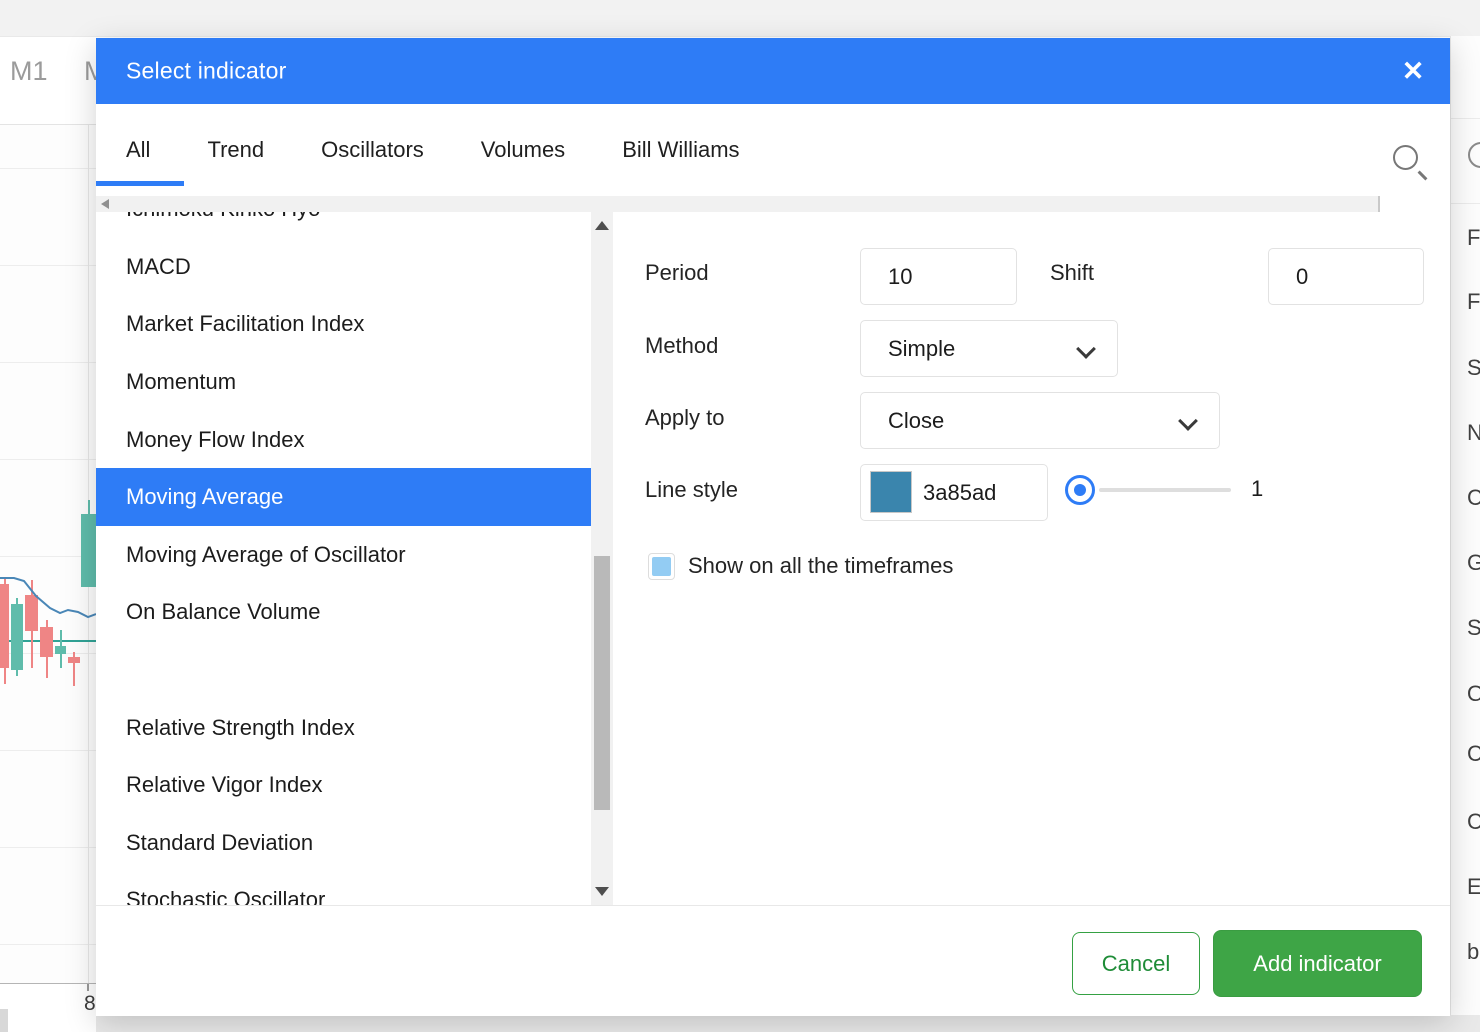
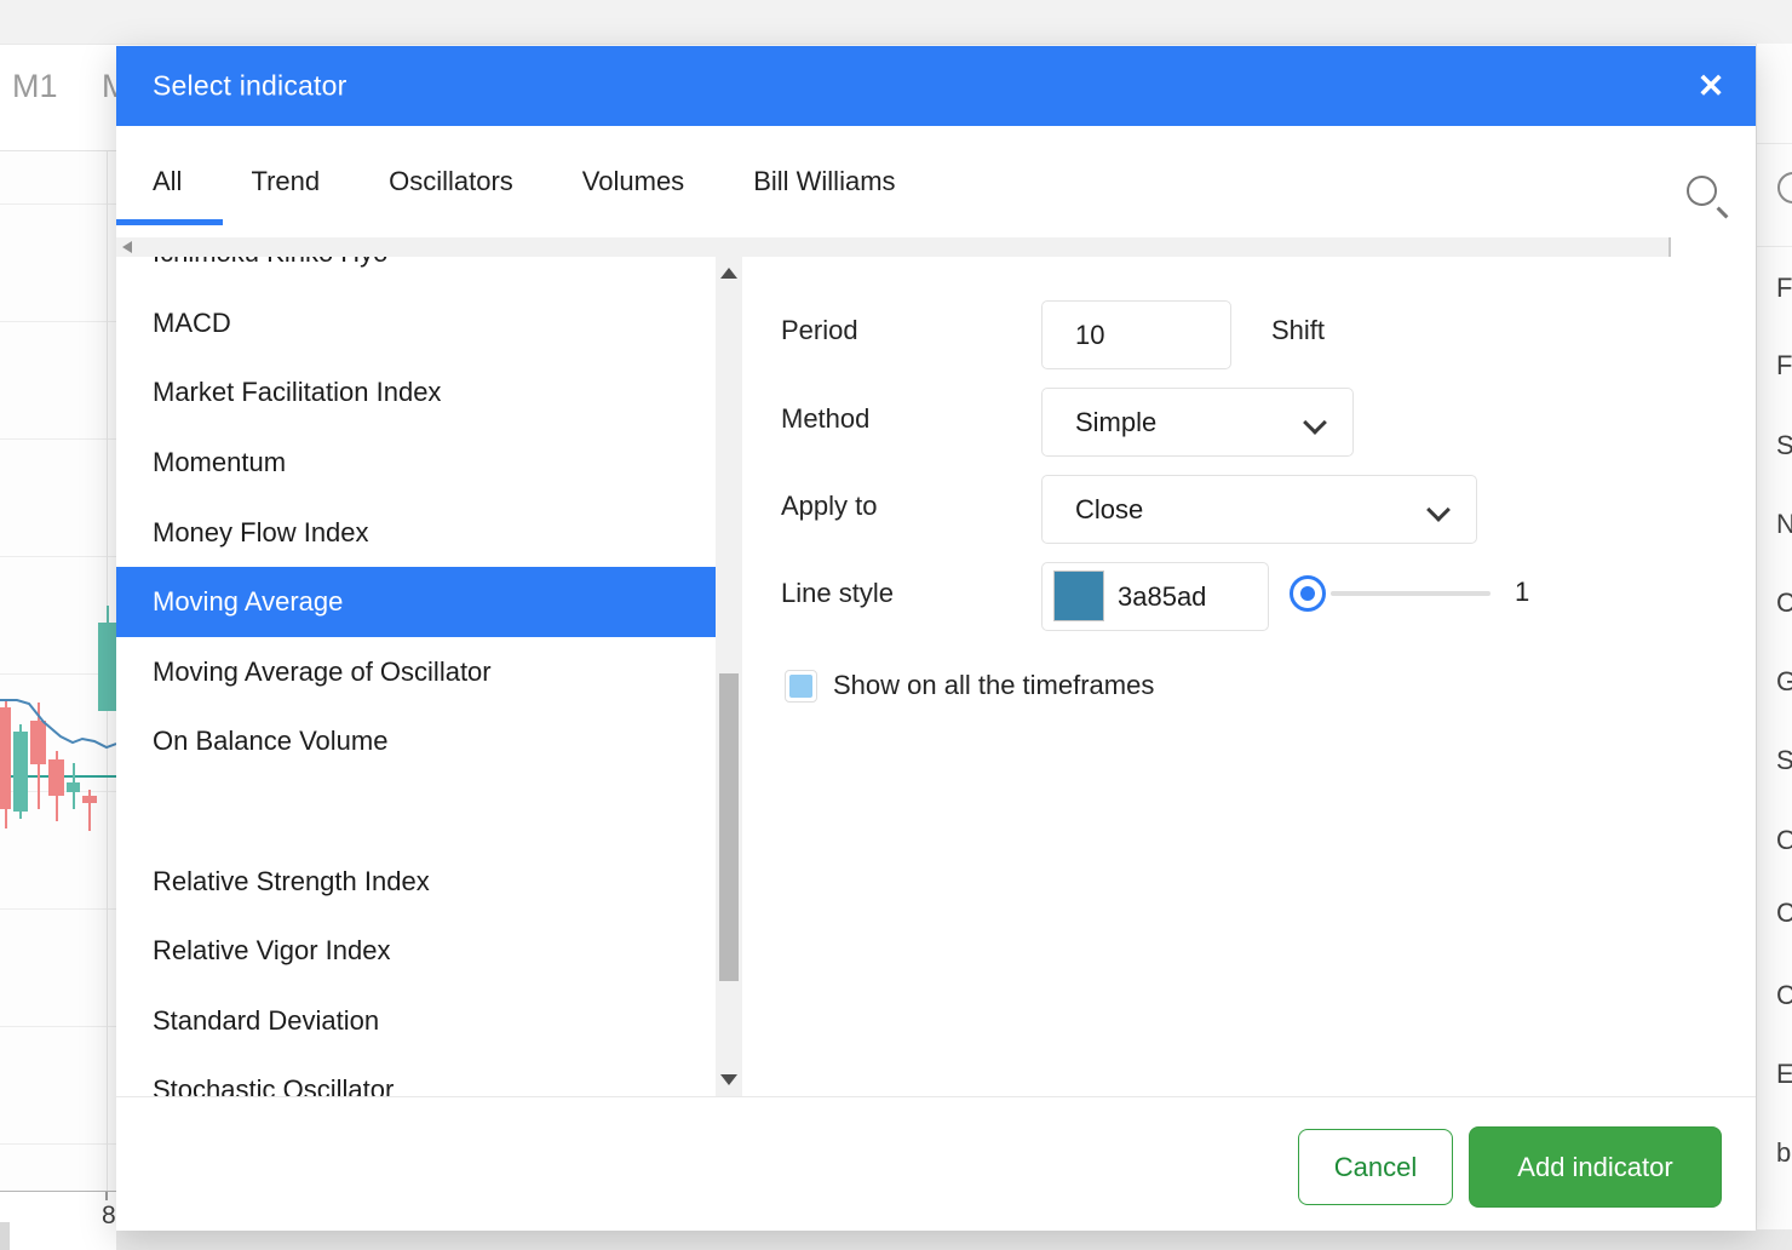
  M1
  8
  F
  F
  S
  N
  C
  G
  S
  O
  C
  C
  E
  b
  Select indicator
  ✕
  All
  Trend
  Oscillators
  Volumes
  Bill Williams
  MACD
  Market Facilitation Index
  Momentum
  Money Flow Index
  Moving Average
  Moving Average of Oscillator
  On Balance Volume
  Relative Strength Index
  Relative Vigor Index
  Standard Deviation
  Stochastic Oscillator
  Period
  10
  Shift
- 0
  Method
  Simple
  Apply to
  Close
  Line style
  3a85ad
  1
  Show on all the timeframes
  Cancel
  Add indicator
